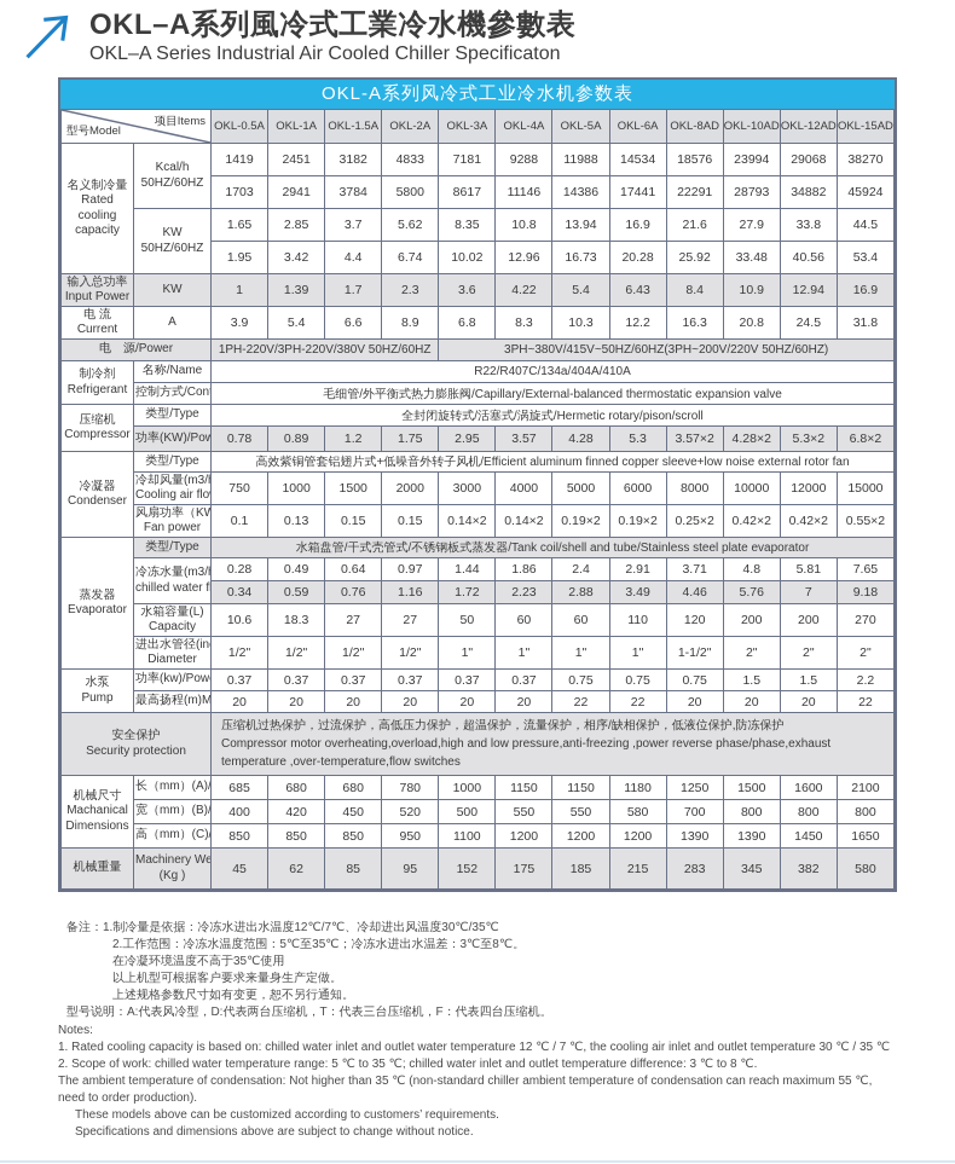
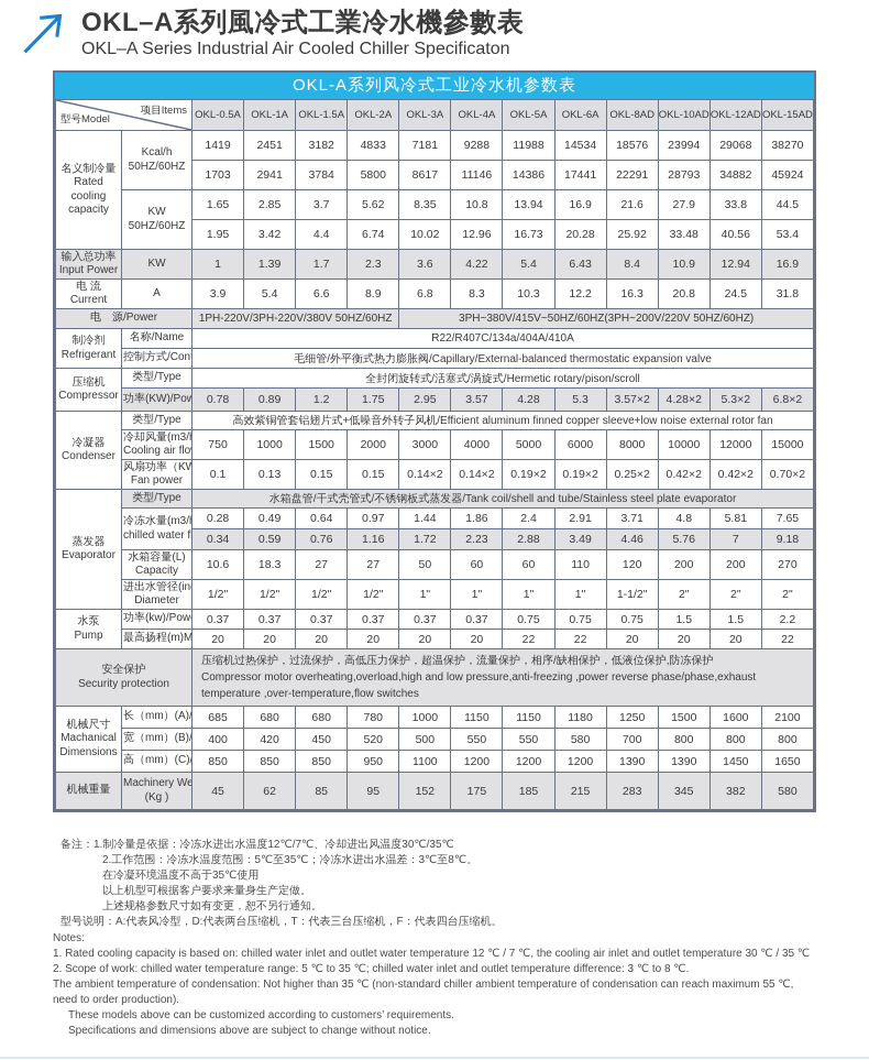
  OKL–A系列風冷式工業冷水機參數表
  OKL–A Series Industrial Air Cooled Chiller Specificaton
  OKL-A系列风冷式工业冷水机参数表
  项目Items 型号Model	OKL-0.5A	OKL-1A	OKL-1.5A	OKL-2A	OKL-3A	OKL-4A	OKL-5A	OKL-6A	OKL-8AD	OKL-10AD	OKL-12AD	OKL-15AD
  名义制冷量Ratedcoolingcapacity	Kcal/h50HZ/60HZ	1419	2451	3182	4833	7181	9288	11988	14534	18576	23994	29068	38270
  1703	2941	3784	5800	8617	11146	14386	17441	22291	28793	34882	45924
  KW50HZ/60HZ	1.65	2.85	3.7	5.62	8.35	10.8	13.94	16.9	21.6	27.9	33.8	44.5
  1.95	3.42	4.4	6.74	10.02	12.96	16.73	20.28	25.92	33.48	40.56	53.4
  输入总功率Input Power	KW	1	1.39	1.7	2.3	3.6	4.22	5.4	6.43	8.4	10.9	12.94	16.9
  电 流Current	A	3.9	5.4	6.6	8.9	6.8	8.3	10.3	12.2	16.3	20.8	24.5	31.8
  电 源/Power	1PH-220V/3PH-220V/380V 50HZ/60HZ	3PH~380V/415V~50HZ/60HZ(3PH~200V/220V 50HZ/60HZ)
  制冷剂Refrigerant	名称/Name	R22/R407C/134a/404A/410A
  控制方式/Con	毛细管/外平衡式热力膨胀阀/Capillary/External-balanced thermostatic expansion valve
  压缩机Compressor	类型/Type	全封闭旋转式/活塞式/涡旋式/Hermetic rotary/pison/scroll
  功率(KW)/Pow	0.78	0.89	1.2	1.75	2.95	3.57	4.28	5.3	3.57×2	4.28×2	5.3×2	6.8×2
  冷凝器Condenser	类型/Type	高效紫铜管套铝翅片式+低噪音外转子风机/Efficient aluminum finned copper sleeve+low noise external rotor fan
  冷却风量(m3/Cooling air flo	750	1000	1500	2000	3000	4000	5000	6000	8000	10000	12000	15000
- 风扇功率（KWFan power	0.1	0.13	0.15	0.15	0.14×2	0.14×2	0.19×2	0.19×2	0.25×2	0.42×2	0.42×2	0.55×2
+ 风扇功率（KWFan power	0.1	0.13	0.15	0.15	0.14×2	0.14×2	0.19×2	0.19×2	0.25×2	0.42×2	0.42×2	0.70×2
  蒸发器Evaporator	类型/Type	水箱盘管/干式壳管式/不锈钢板式蒸发器/Tank coil/shell and tube/Stainless steel plate evaporator
  冷冻水量(m3/chilled water f	0.28	0.49	0.64	0.97	1.44	1.86	2.4	2.91	3.71	4.8	5.81	7.65
  0.34	0.59	0.76	1.16	1.72	2.23	2.88	3.49	4.46	5.76	7	9.18
  水箱容量(L)Capacity	10.6	18.3	27	27	50	60	60	110	120	200	200	270
  进出水管径(inDiameter	1/2"	1/2"	1/2"	1/2"	1"	1"	1"	1"	1-1/2"	2"	2"	2"
  水泵Pump	功率(kw)/Pow	0.37	0.37	0.37	0.37	0.37	0.37	0.75	0.75	0.75	1.5	1.5	2.2
  最高扬程(m)M	20	20	20	20	20	20	22	22	20	20	20	22
  安全保护Security protection	压缩机过热保护，过流保护，高低压力保护，超温保护，流量保护，相序/缺相保护，低液位保护,防冻保护Compressor motor overheating,overload,high and low pressure,anti-freezing ,power reverse phase/phase,exhaust temperature ,over-temperature,flow switches
  机械尺寸MachanicalDimensions	长（mm）(A)/	685	680	680	780	1000	1150	1150	1180	1250	1500	1600	2100
  宽（mm）(B)/	400	420	450	520	500	550	550	580	700	800	800	800
  高（mm）(C)/	850	850	850	950	1100	1200	1200	1200	1390	1390	1450	1650
  机械重量	Machinery We(Kg )	45	62	85	95	152	175	185	215	283	345	382	580
  备注：1.制冷量是依据：冷冻水进出水温度12℃/7℃、冷却进出风温度30℃/35℃
  2.工作范围：冷冻水温度范围：5℃至35℃；冷冻水进出水温差：3℃至8℃。
  在冷凝环境温度不高于35℃使用
  以上机型可根据客户要求来量身生产定做。
  上述规格参数尺寸如有变更，恕不另行通知。
  型号说明：A:代表风冷型，D:代表两台压缩机，T：代表三台压缩机，F：代表四台压缩机。
  Notes:
  1. Rated cooling capacity is based on: chilled water inlet and outlet water temperature 12 ℃ / 7 ℃, the cooling air inlet and outlet temperature 30 ℃ / 35 ℃
  2. Scope of work: chilled water temperature range: 5 ℃ to 35 ℃; chilled water inlet and outlet temperature difference: 3 ℃ to 8 ℃.
  The ambient temperature of condensation: Not higher than 35 ℃ (non-standard chiller ambient temperature of condensation can reach maximum 55 ℃, need to order production).
  These models above can be customized according to customers’ requirements.
  Specifications and dimensions above are subject to change without notice.
